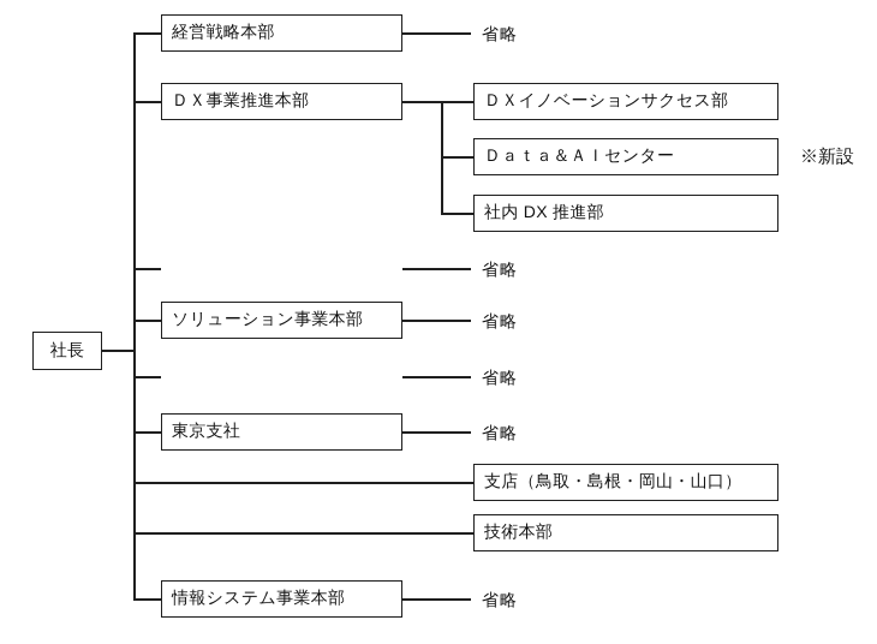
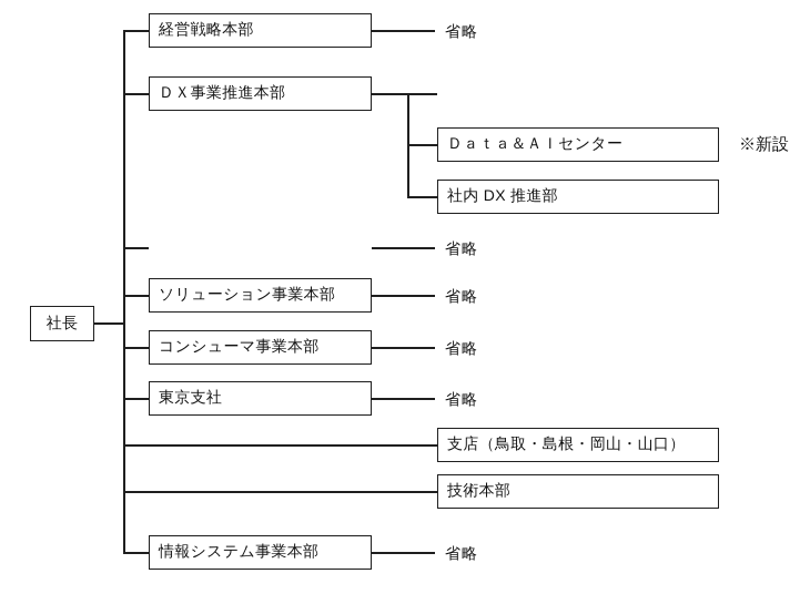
  社長
  経営戦略本部
  ＤＸ事業推進本部
  ソリューション事業本部
+ コンシューマ事業本部
  東京支社
  支店（鳥取・島根・岡山・山口）
  技術本部
  情報システム事業本部
- ＤＸイノベーションサクセス部
  Ｄａｔａ＆ＡＩセンター
  社内 DX 推進部
  省略
  省略
  省略
  省略
  省略
  省略
  ※新設
